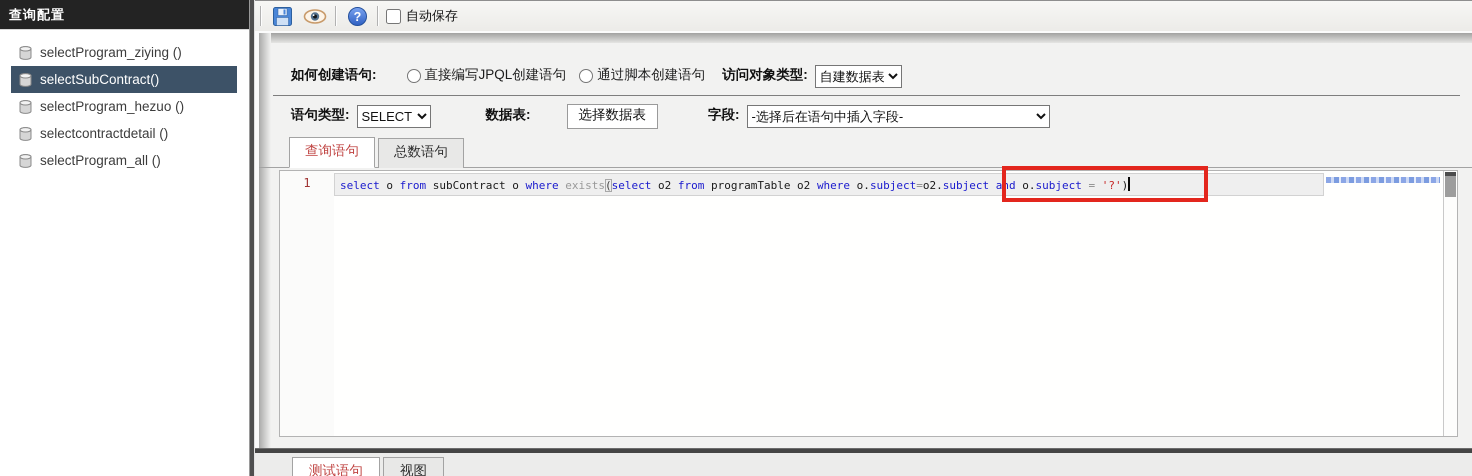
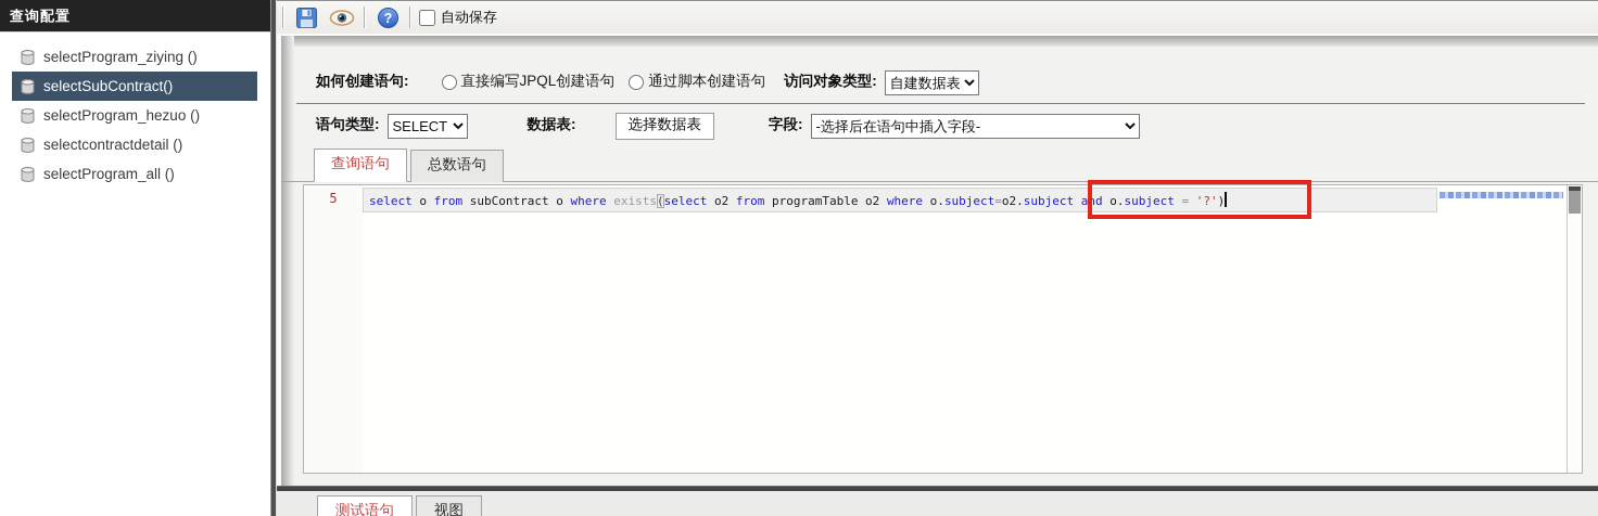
  查询配置
  selectProgram_ziying ()
  selectSubContract()
  selectProgram_hezuo ()
  selectcontractdetail ()
  selectProgram_all ()
  ?
  自动保存
  如何创建语句:
  直接编写JPQL创建语句
  通过脚本创建语句
  访问对象类型:
  自建数据表
  语句类型:
  SELECT
  数据表:
  选择数据表
  字段:
  -选择后在语句中插入字段-
  查询语句
  总数语句
- 1
+ 5
  select o from subContract o where exists(select o2 from programTable o2 where o.subject=o2.subject and o.subject = '?')
  测试语句
  视图
